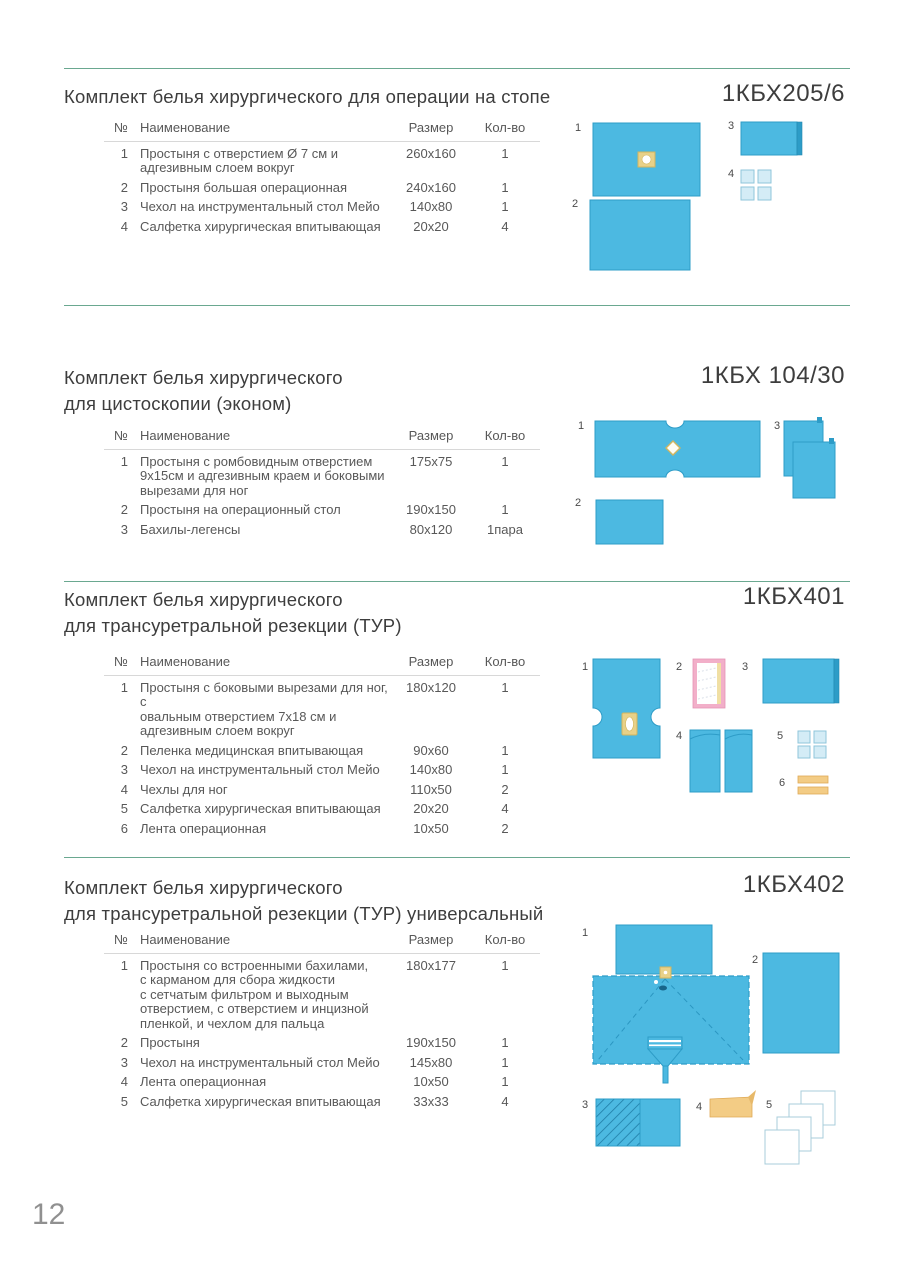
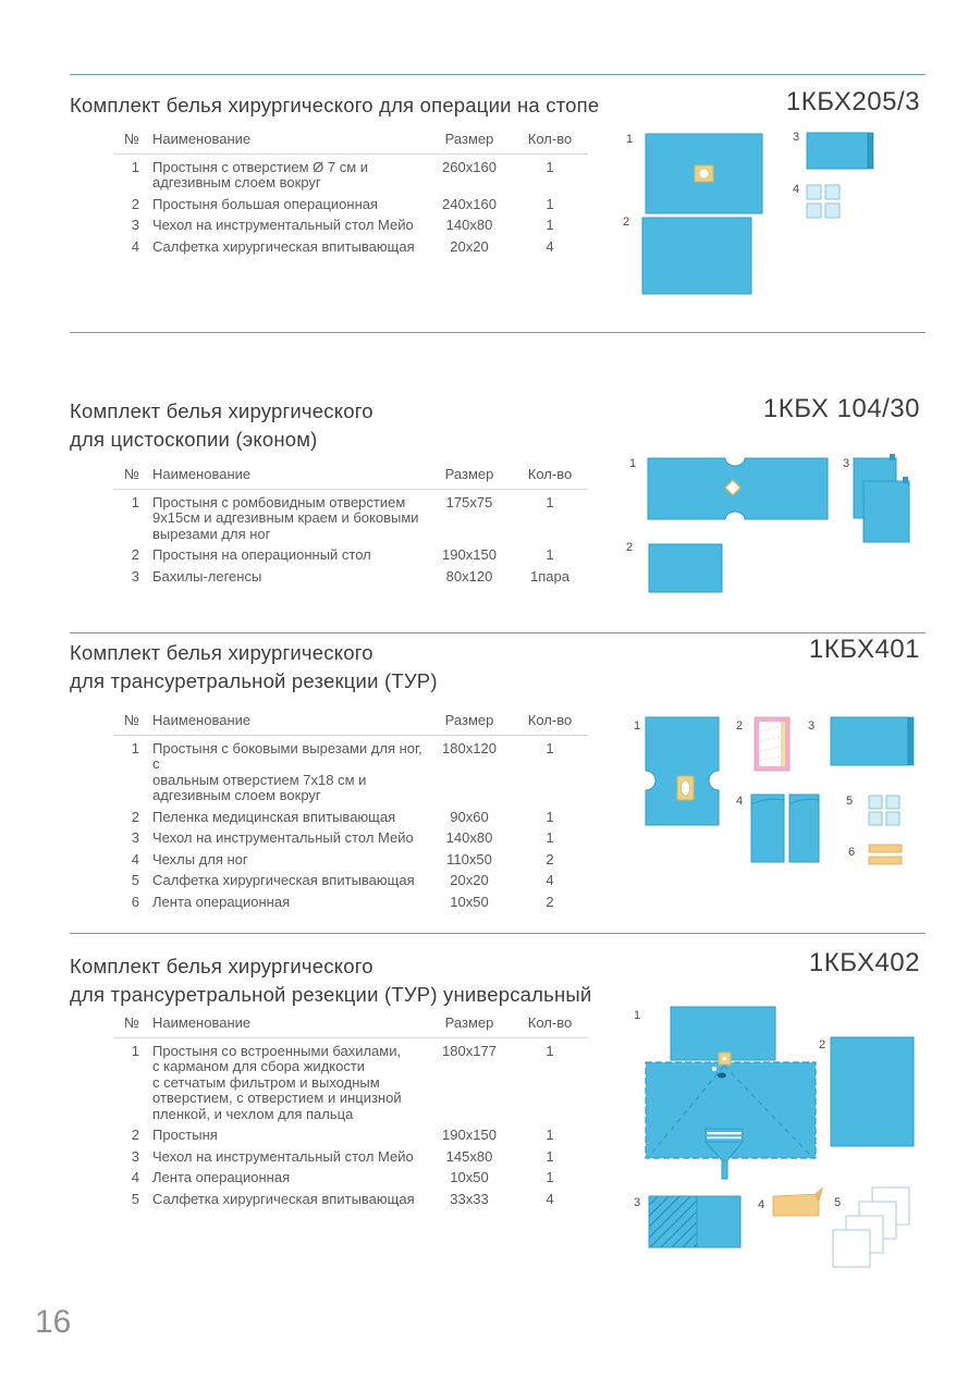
  Комплект белья хирургического для операции на стопе
- 1КБХ205/6
+ 1КБХ205/3
  №
  Наименование
  Размер
  Кол-во
  1
  Простыня с отверстием Ø 7 см и
  адгезивным слоем вокруг
  260х160
  1
  2
  Простыня большая операционная
  240х160
  1
  3
  Чехол на инструментальный стол Мейо
  140х80
  1
  4
  Салфетка хирургическая впитывающая
  20х20
  4
  1
  2
  3
  4
  Комплект белья хирургического
  для цистоскопии (эконом)
  1КБХ 104/30
  №
  Наименование
  Размер
  Кол-во
  1
  Простыня с ромбовидным отверстием
  9х15см и адгезивным краем и боковыми
  вырезами для ног
  175х75
  1
  2
  Простыня на операционный стол
  190х150
  1
  3
  Бахилы-легенсы
  80х120
  1пара
  1
  2
  3
  Комплект белья хирургического
  для трансуретральной резекции (ТУР)
  1КБХ401
  №
  Наименование
  Размер
  Кол-во
  1
  Простыня с боковыми вырезами для ног, с
  овальным отверстием 7х18 см и
  адгезивным слоем вокруг
  180х120
  1
  2
  Пеленка медицинская впитывающая
  90х60
  1
  3
  Чехол на инструментальный стол Мейо
  140х80
  1
  4
  Чехлы для ног
  110х50
  2
  5
  Салфетка хирургическая впитывающая
  20х20
  4
  6
  Лента операционная
  10х50
  2
  1
  2
  3
  4
  5
  6
  Комплект белья хирургического
  для трансуретральной резекции (ТУР) универсальный
  1КБХ402
  №
  Наименование
  Размер
  Кол-во
  1
  Простыня со встроенными бахилами,
  с карманом для сбора жидкости
  с сетчатым фильтром и выходным
  отверстием, с отверстием и инцизной
  пленкой, и чехлом для пальца
  180х177
  1
  2
  Простыня
  190х150
  1
  3
  Чехол на инструментальный стол Мейо
  145х80
  1
  4
  Лента операционная
  10х50
  1
  5
  Салфетка хирургическая впитывающая
  33х33
  4
  1
  2
  3
  4
  5
- 12
+ 16
